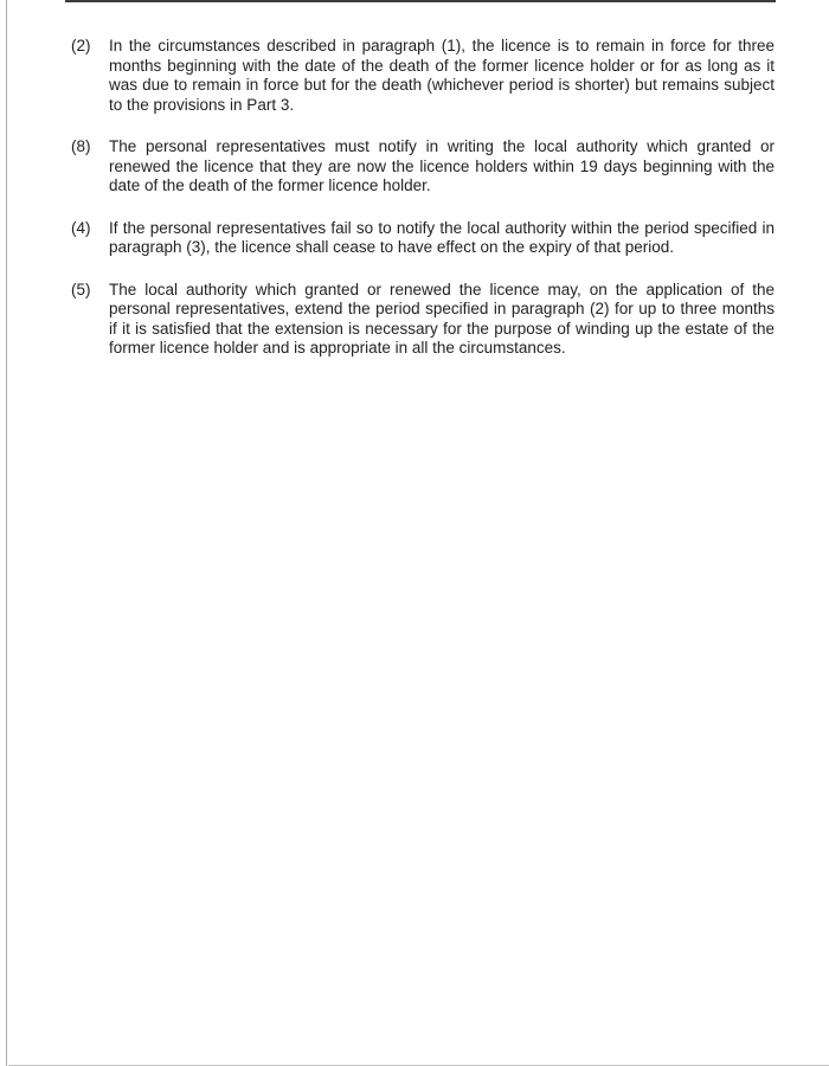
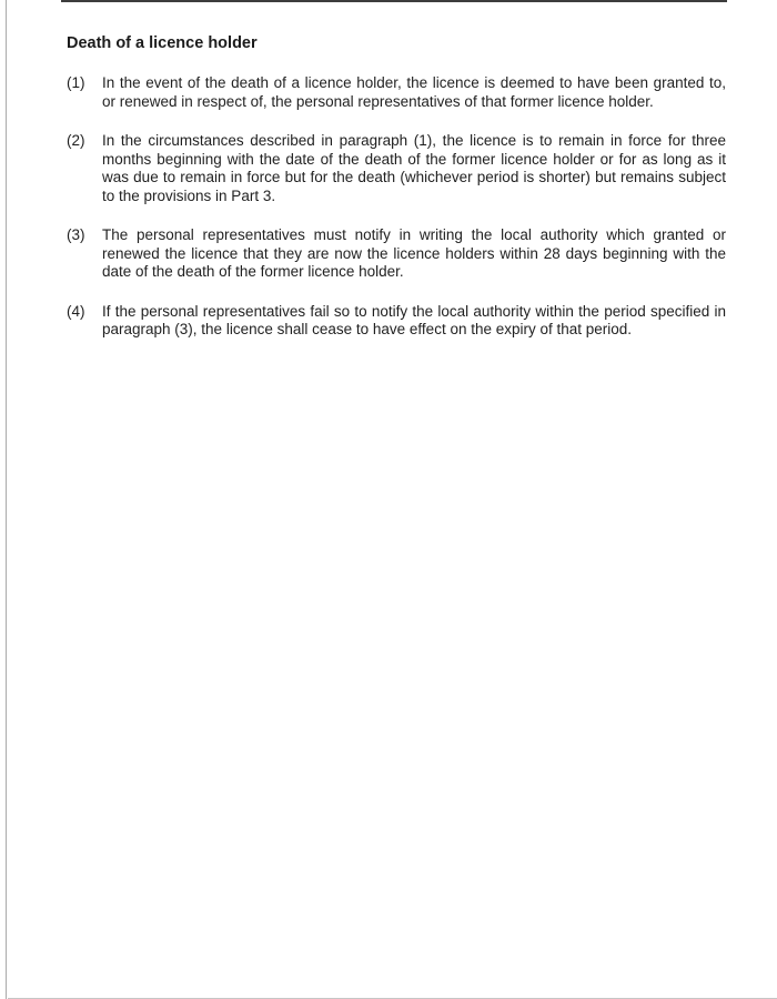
+ Death of a licence holder
+ (1)
+ In the event of the death of a licence holder, the licence is deemed to have been granted to, or renewed in respect of, the personal representatives of that former licence holder.
  (2)
  In the circumstances described in paragraph (1), the licence is to remain in force for three months beginning with the date of the death of the former licence holder or for as long as it was due to remain in force but for the death (whichever period is shorter) but remains subject to the provisions in Part 3.
- (8)
+ (3)
- The personal representatives must notify in writing the local authority which granted or renewed the licence that they are now the licence holders within 19 days beginning with the date of the death of the former licence holder.
+ The personal representatives must notify in writing the local authority which granted or renewed the licence that they are now the licence holders within 28 days beginning with the date of the death of the former licence holder.
  (4)
  If the personal representatives fail so to notify the local authority within the period specified in paragraph (3), the licence shall cease to have effect on the expiry of that period.
- (5)
- The local authority which granted or renewed the licence may, on the application of the personal representatives, extend the period specified in paragraph (2) for up to three months if it is satisfied that the extension is necessary for the purpose of winding up the estate of the former licence holder and is appropriate in all the circumstances.
